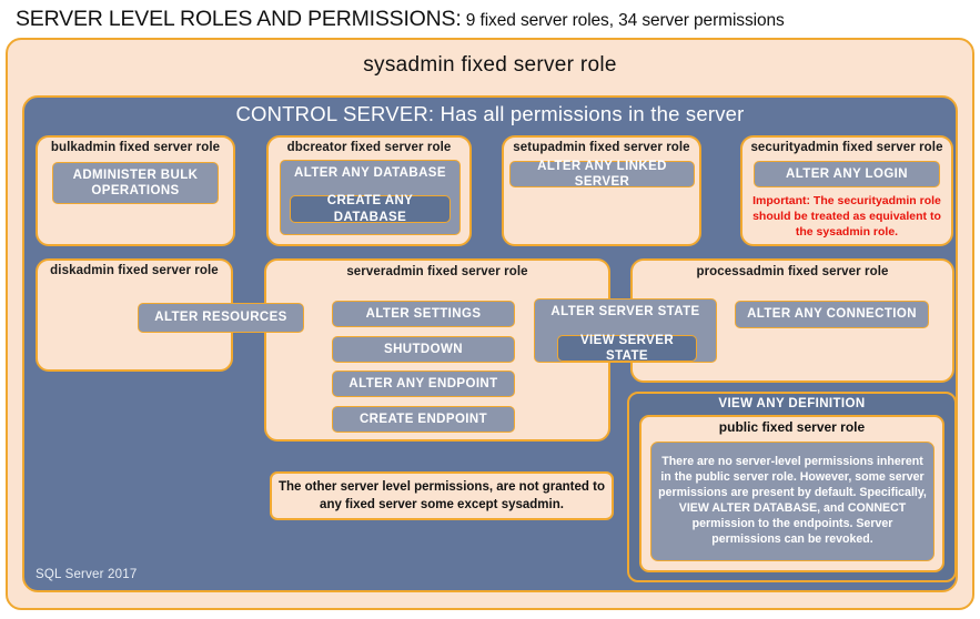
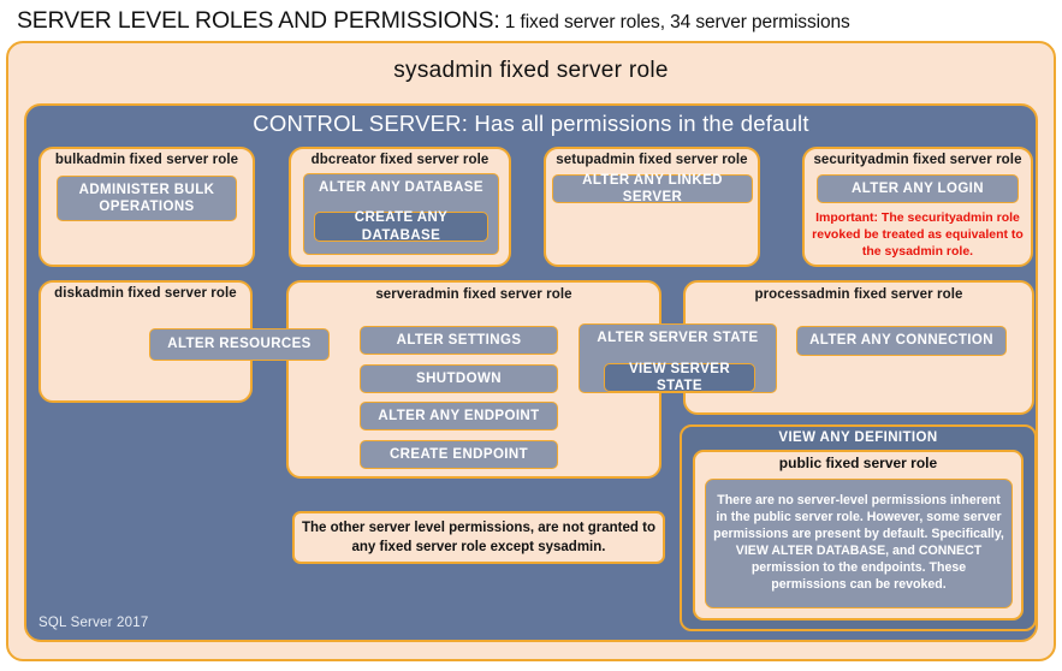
- SERVER LEVEL ROLES AND PERMISSIONS: 9 fixed server roles, 34 server permissions
+ SERVER LEVEL ROLES AND PERMISSIONS: 1 fixed server roles, 34 server permissions
  sysadmin fixed server role
- CONTROL SERVER: Has all permissions in the server
+ CONTROL SERVER: Has all permissions in the default
  bulkadmin fixed server role
  ADMINISTER BULK OPERATIONS
  dbcreator fixed server role
  ALTER ANY DATABASE
  CREATE ANY DATABASE
  setupadmin fixed server role
  ALTER ANY LINKED SERVER
  securityadmin fixed server role
  ALTER ANY LOGIN
- Important: The securityadmin role should be treated as equivalent to the sysadmin role.
+ Important: The securityadmin role revoked be treated as equivalent to the sysadmin role.
  diskadmin fixed server role
  serveradmin fixed server role
  ALTER SETTINGS
  SHUTDOWN
  ALTER ANY ENDPOINT
  CREATE ENDPOINT
  processadmin fixed server role
  ALTER ANY CONNECTION
  ALTER RESOURCES
  ALTER SERVER STATE
  VIEW SERVER STATE
- The other server level permissions, are not granted to any fixed server some except sysadmin.
+ The other server level permissions, are not granted to any fixed server role except sysadmin.
  VIEW ANY DEFINITION
  public fixed server role
- There are no server-level permissions inherent in the public server role. However, some server permissions are present by default. Specifically, VIEW ALTER DATABASE, and CONNECT permission to the endpoints. Server permissions can be revoked.
+ There are no server-level permissions inherent in the public server role. However, some server permissions are present by default. Specifically, VIEW ALTER DATABASE, and CONNECT permission to the endpoints. These permissions can be revoked.
  SQL Server 2017
